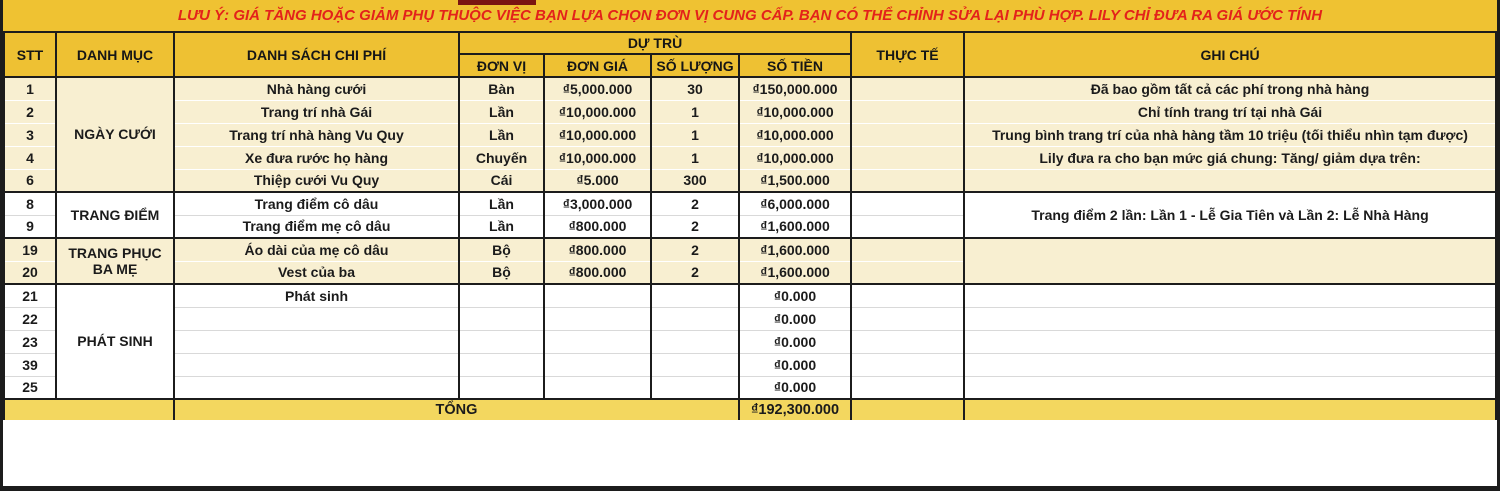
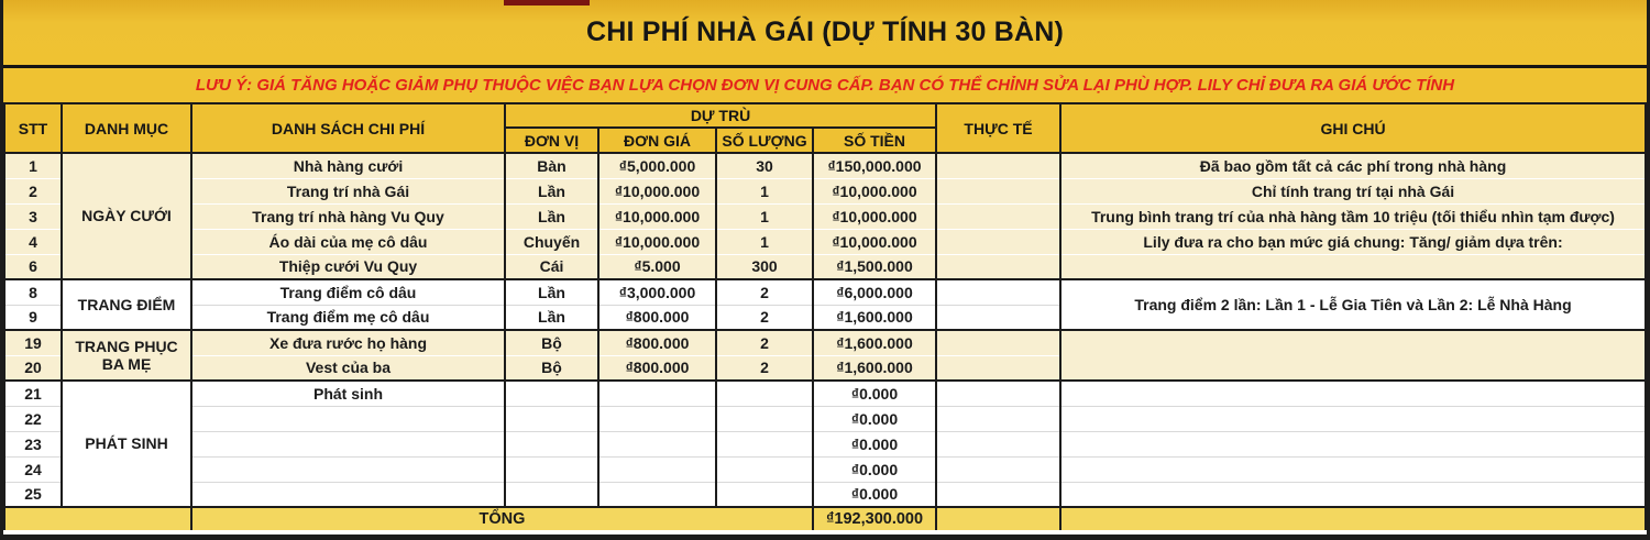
+ CHI PHÍ NHÀ GÁI (DỰ TÍNH 30 BÀN)
  LƯU Ý: GIÁ TĂNG HOẶC GIẢM PHỤ THUỘC VIỆC BẠN LỰA CHỌN ĐƠN VỊ CUNG CẤP. BẠN CÓ THỂ CHỈNH SỬA LẠI PHÙ HỢP. LILY CHỈ ĐƯA RA GIÁ ƯỚC TÍNH
  STT	DANH MỤC	DANH SÁCH CHI PHÍ	DỰ TRÙ	THỰC TẾ	GHI CHÚ
  ĐƠN VỊ	ĐƠN GIÁ	SỐ LƯỢNG	SỐ TIỀN
  1	NGÀY CƯỚI	Nhà hàng cưới	Bàn	₫5,000.000	30	₫150,000.000		Đã bao gồm tất cả các phí trong nhà hàng
  2	Trang trí nhà Gái	Lần	₫10,000.000	1	₫10,000.000		Chỉ tính trang trí tại nhà Gái
  3	Trang trí nhà hàng Vu Quy	Lần	₫10,000.000	1	₫10,000.000		Trung bình trang trí của nhà hàng tầm 10 triệu (tối thiểu nhìn tạm được)
- 4	Xe đưa rước họ hàng	Chuyến	₫10,000.000	1	₫10,000.000		Lily đưa ra cho bạn mức giá chung: Tăng/ giảm dựa trên:
+ 4	Áo dài của mẹ cô dâu	Chuyến	₫10,000.000	1	₫10,000.000		Lily đưa ra cho bạn mức giá chung: Tăng/ giảm dựa trên:
  6	Thiệp cưới Vu Quy	Cái	₫5.000	300	₫1,500.000
  8	TRANG ĐIỂM	Trang điểm cô dâu	Lần	₫3,000.000	2	₫6,000.000		Trang điểm 2 lần: Lần 1 - Lễ Gia Tiên và Lần 2: Lễ Nhà Hàng
  9	Trang điểm mẹ cô dâu	Lần	₫800.000	2	₫1,600.000
- 19	TRANG PHỤC BA MẸ	Áo dài của mẹ cô dâu	Bộ	₫800.000	2	₫1,600.000
+ 19	TRANG PHỤC BA MẸ	Xe đưa rước họ hàng	Bộ	₫800.000	2	₫1,600.000
  20	Vest của ba	Bộ	₫800.000	2	₫1,600.000
  21	PHÁT SINH	Phát sinh				₫0.000
  22					₫0.000
  23					₫0.000
- 39					₫0.000
+ 24					₫0.000
  25					₫0.000
  	TỔNG	₫192,300.000
